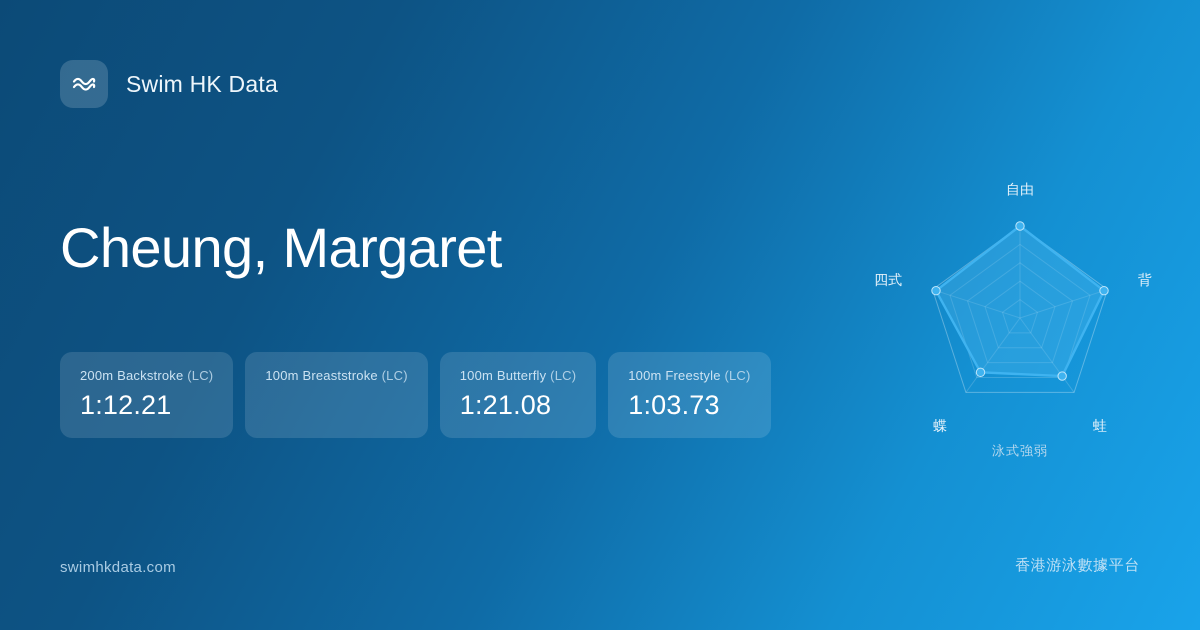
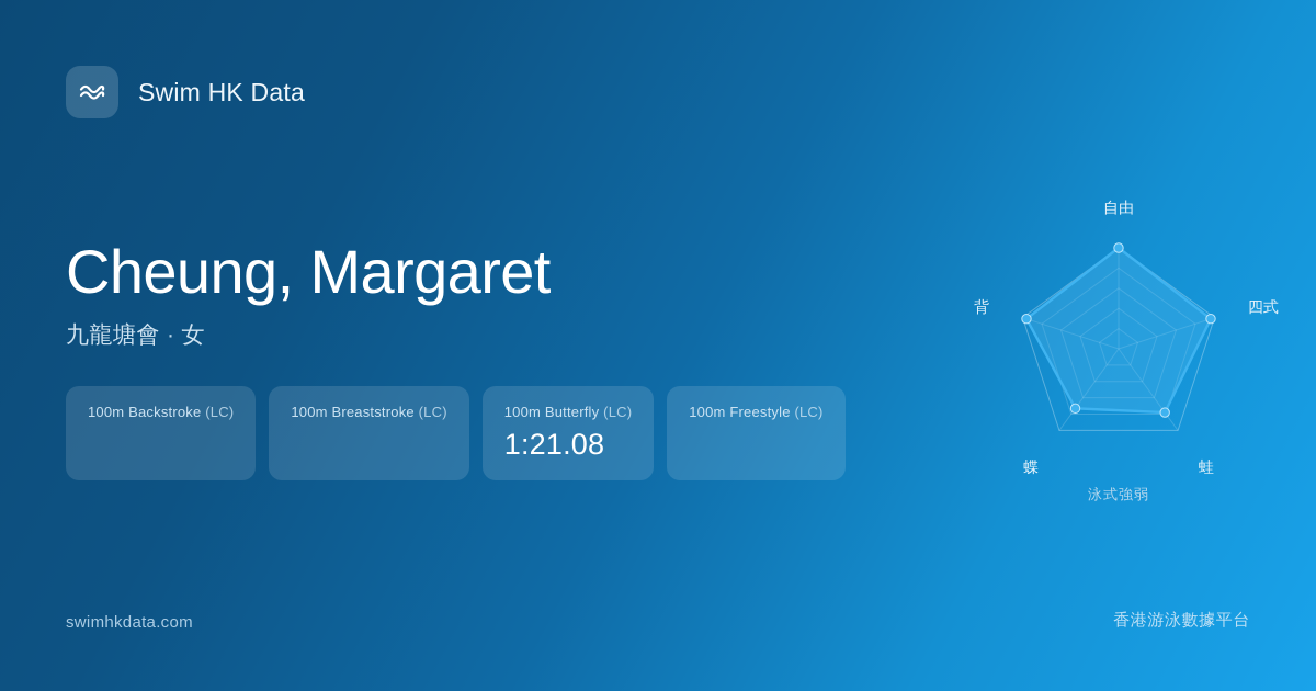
  Swim HK Data
  Cheung, Margaret
+ 九龍塘會 · 女
- 200m Backstroke (LC)
+ 100m Backstroke (LC)
- 1:12.21
  100m Breaststroke (LC)
  100m Butterfly (LC)
  1:21.08
  100m Freestyle (LC)
- 1:03.73
  自由
- 背
+ 四式
  蛙
  蝶
- 四式
+ 背
  泳式強弱
  swimhkdata.com
  香港游泳數據平台
